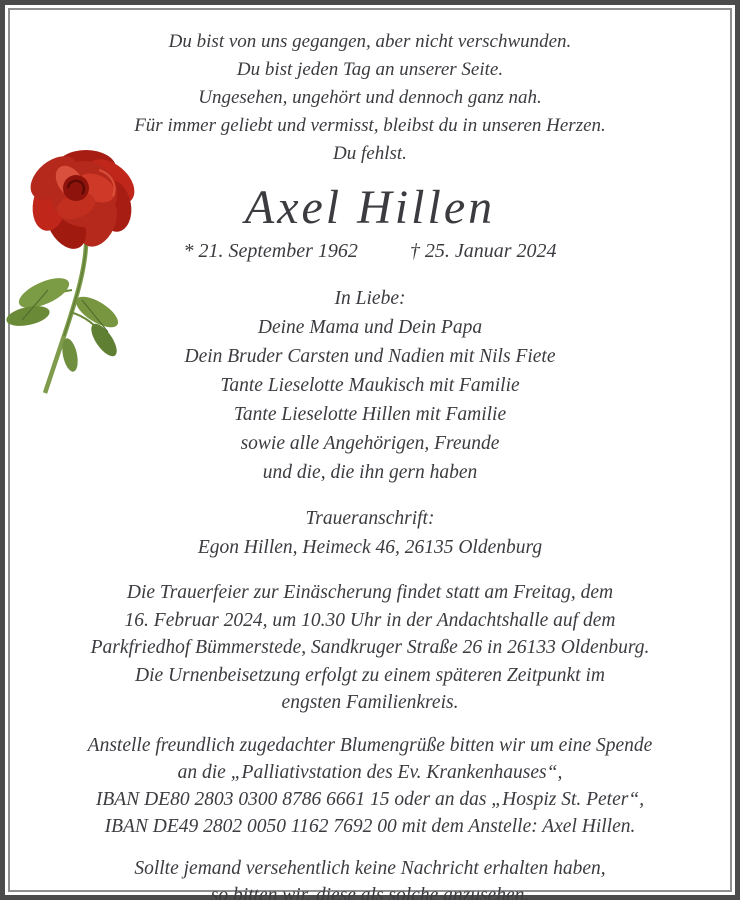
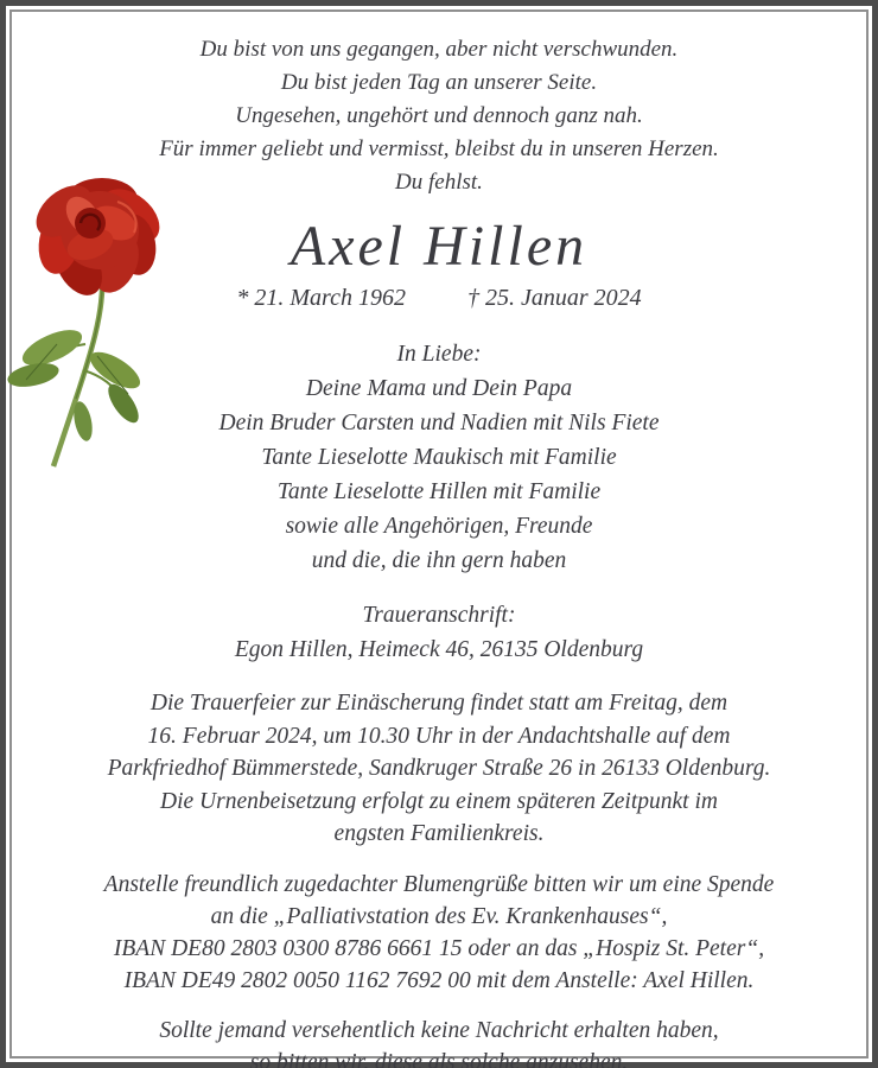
  Du bist von uns gegangen, aber nicht verschwunden.
  Du bist jeden Tag an unserer Seite.
  Ungesehen, ungehört und dennoch ganz nah.
  Für immer geliebt und vermisst, bleibst du in unseren Herzen.
  Du fehlst.
  Axel Hillen
- * 21. September 1962
+ * 21. March 1962
  † 25. Januar 2024
  In Liebe:
  Deine Mama und Dein Papa
  Dein Bruder Carsten und Nadien mit Nils Fiete
  Tante Lieselotte Maukisch mit Familie
  Tante Lieselotte Hillen mit Familie
  sowie alle Angehörigen, Freunde
  und die, die ihn gern haben
  Traueranschrift:
  Egon Hillen, Heimeck 46, 26135 Oldenburg
  Die Trauerfeier zur Einäscherung findet statt am Freitag, dem
  16. Februar 2024, um 10.30 Uhr in der Andachtshalle auf dem
  Parkfriedhof Bümmerstede, Sandkruger Straße 26 in 26133 Oldenburg.
  Die Urnenbeisetzung erfolgt zu einem späteren Zeitpunkt im
  engsten Familienkreis.
  Anstelle freundlich zugedachter Blumengrüße bitten wir um eine Spende
  an die „Palliativstation des Ev. Krankenhauses“,
  IBAN DE80 2803 0300 8786 6661 15 oder an das „Hospiz St. Peter“,
  IBAN DE49 2802 0050 1162 7692 00 mit dem Anstelle: Axel Hillen.
  Sollte jemand versehentlich keine Nachricht erhalten haben,
  so bitten wir, diese als solche anzusehen.
